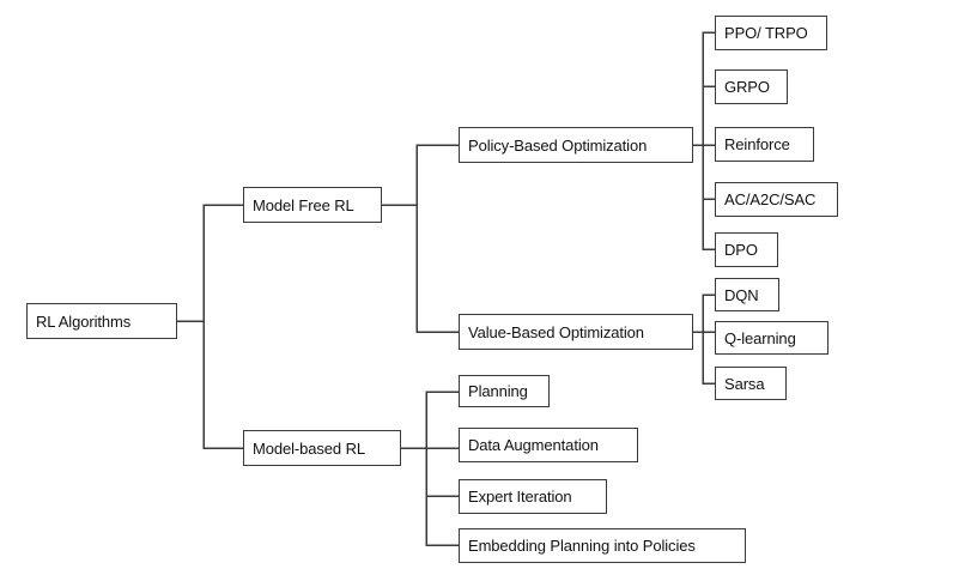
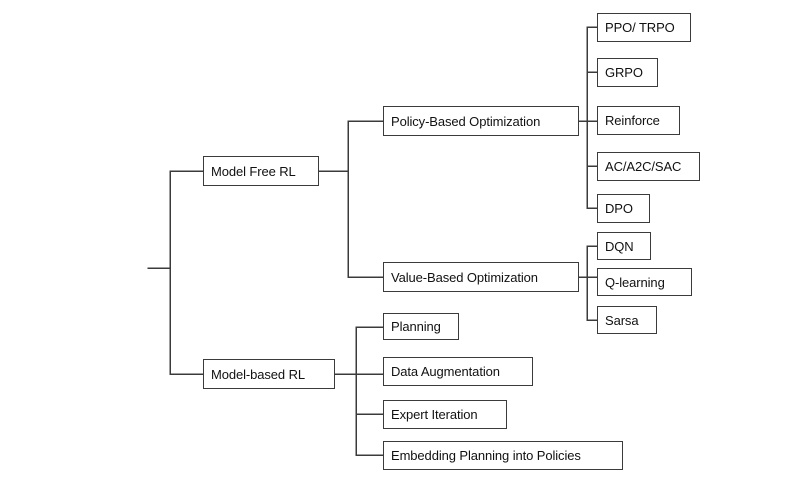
- RL Algorithms
  Model Free RL
  Model-based RL
  Policy-Based Optimization
  Value-Based Optimization
  PPO/ TRPO
  GRPO
  Reinforce
  AC/A2C/SAC
  DPO
  DQN
  Q-learning
  Sarsa
  Planning
  Data Augmentation
  Expert Iteration
  Embedding Planning into Policies
